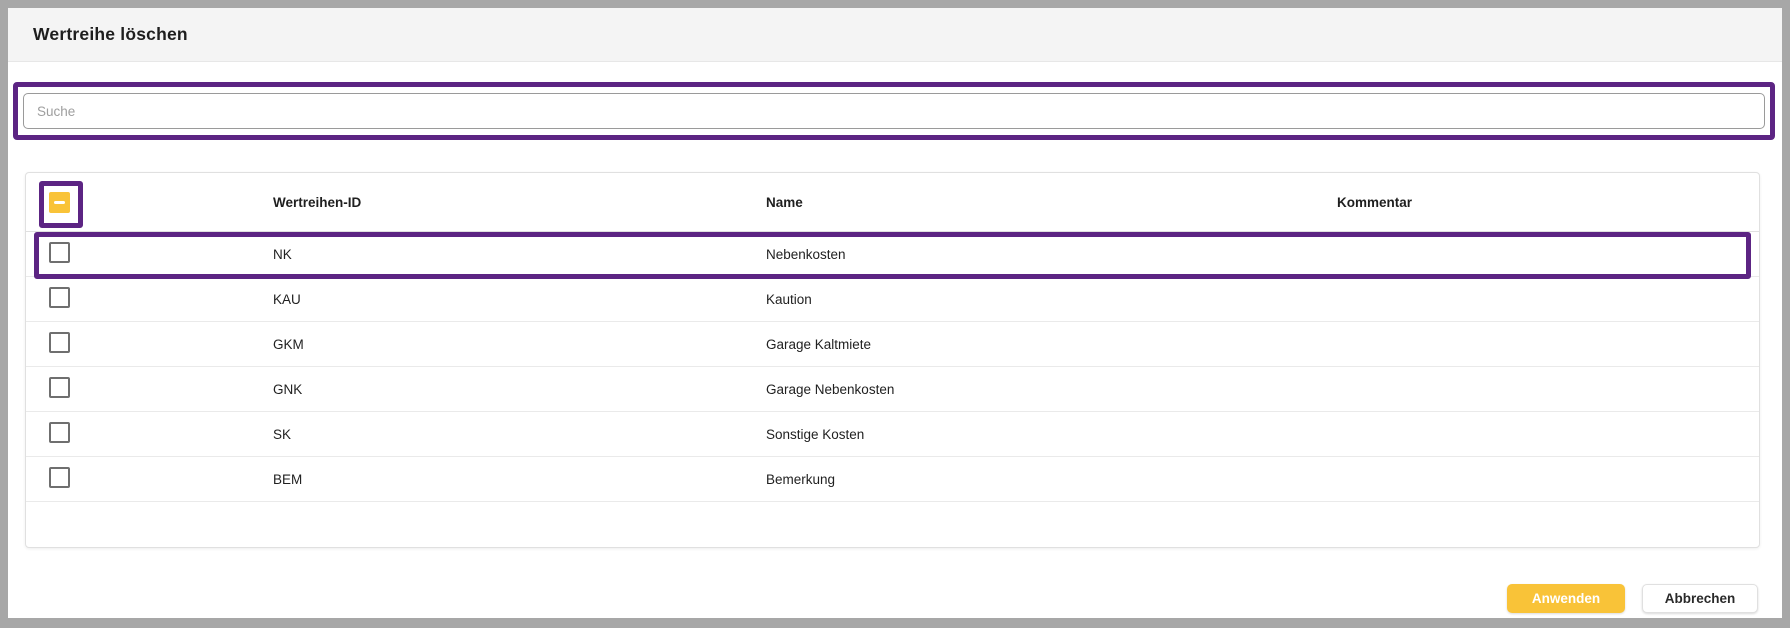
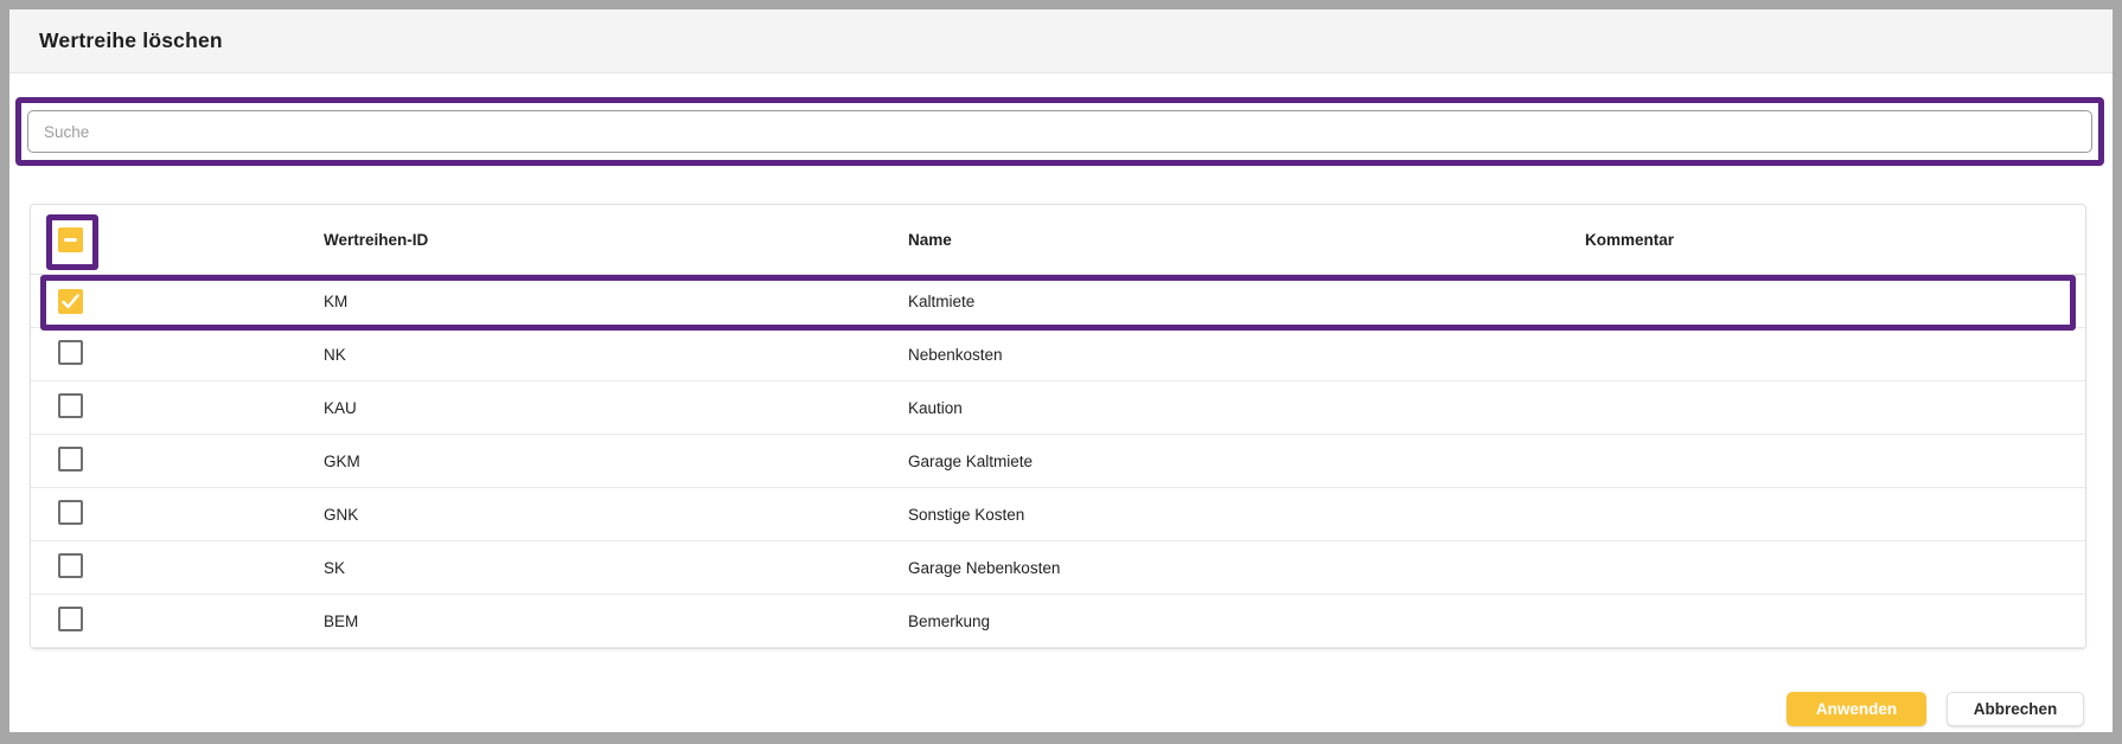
  Wertreihe löschen
  Suche
  Wertreihen-ID
  Name
  Kommentar
+ KM
+ Kaltmiete
  NK
  Nebenkosten
  KAU
  Kaution
  GKM
  Garage Kaltmiete
  GNK
- Garage Nebenkosten
+ Sonstige Kosten
  SK
- Sonstige Kosten
+ Garage Nebenkosten
  BEM
  Bemerkung
  Anwenden
  Abbrechen
